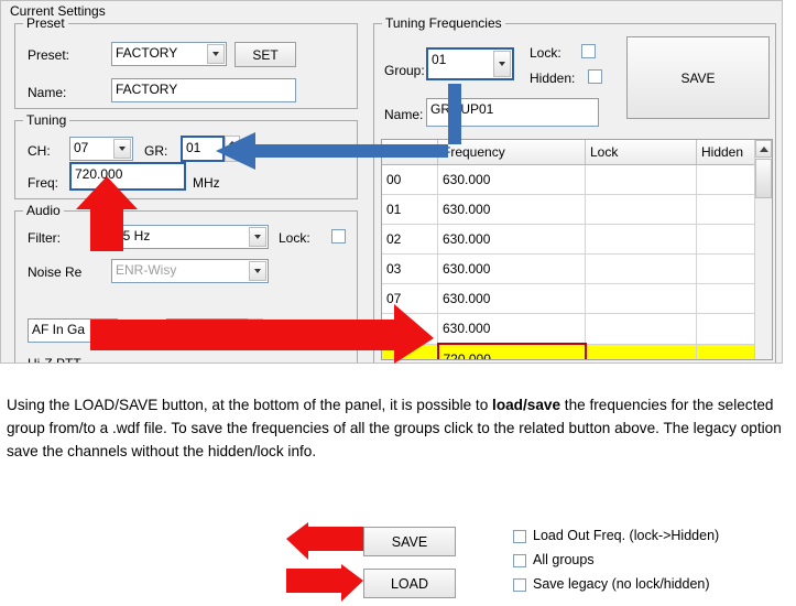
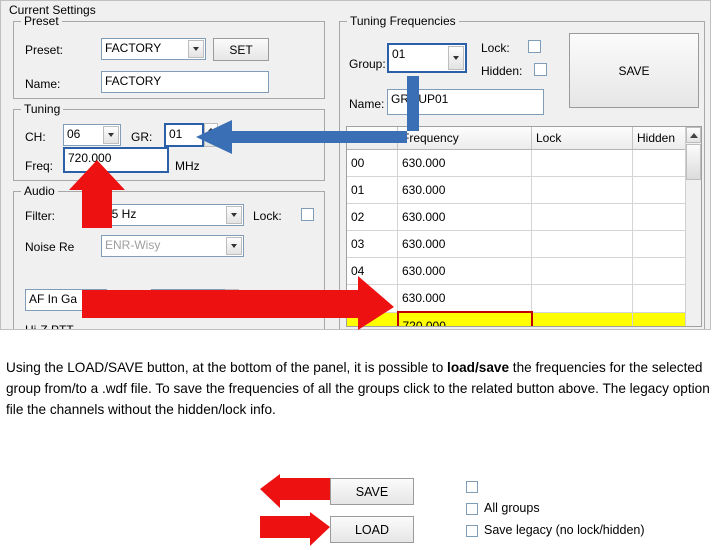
  Current Settings
  Preset
  Preset:
  FACTORY
  SET
  Name:
  FACTORY
  Tuning
  CH:
- 07
+ 06
  GR:
  01
  Freq:
  720.000
  MHz
  Audio
  Filter:
  5 Hz
  Lock:
  Noise Re
  ENR-Wisy
  AF In Ga
  Tuning Frequencies
  Group:
  01
  Lock:
  Hidden:
  Name:
  GRUP01
  SAVE
  	requency	Lock	Hidden
  00	630.000
  01	630.000
  02	630.000
  03	630.000
- 07	630.000
+ 04	630.000
  	630.000
  	720.000
- Using the LOAD/SAVE button, at the bottom of the panel, it is possible to load/save the frequencies for the selected group from/to a .wdf file. To save the frequencies of all the groups click to the related button above. The legacy option save the channels without the hidden/lock info.
+ Using the LOAD/SAVE button, at the bottom of the panel, it is possible to load/save the frequencies for the selected group from/to a .wdf file. To save the frequencies of all the groups click to the related button above. The legacy option file the channels without the hidden/lock info.
  SAVE
  LOAD
- Load Out Freq. (lock->Hidden)
  All groups
  Save legacy (no lock/hidden)
